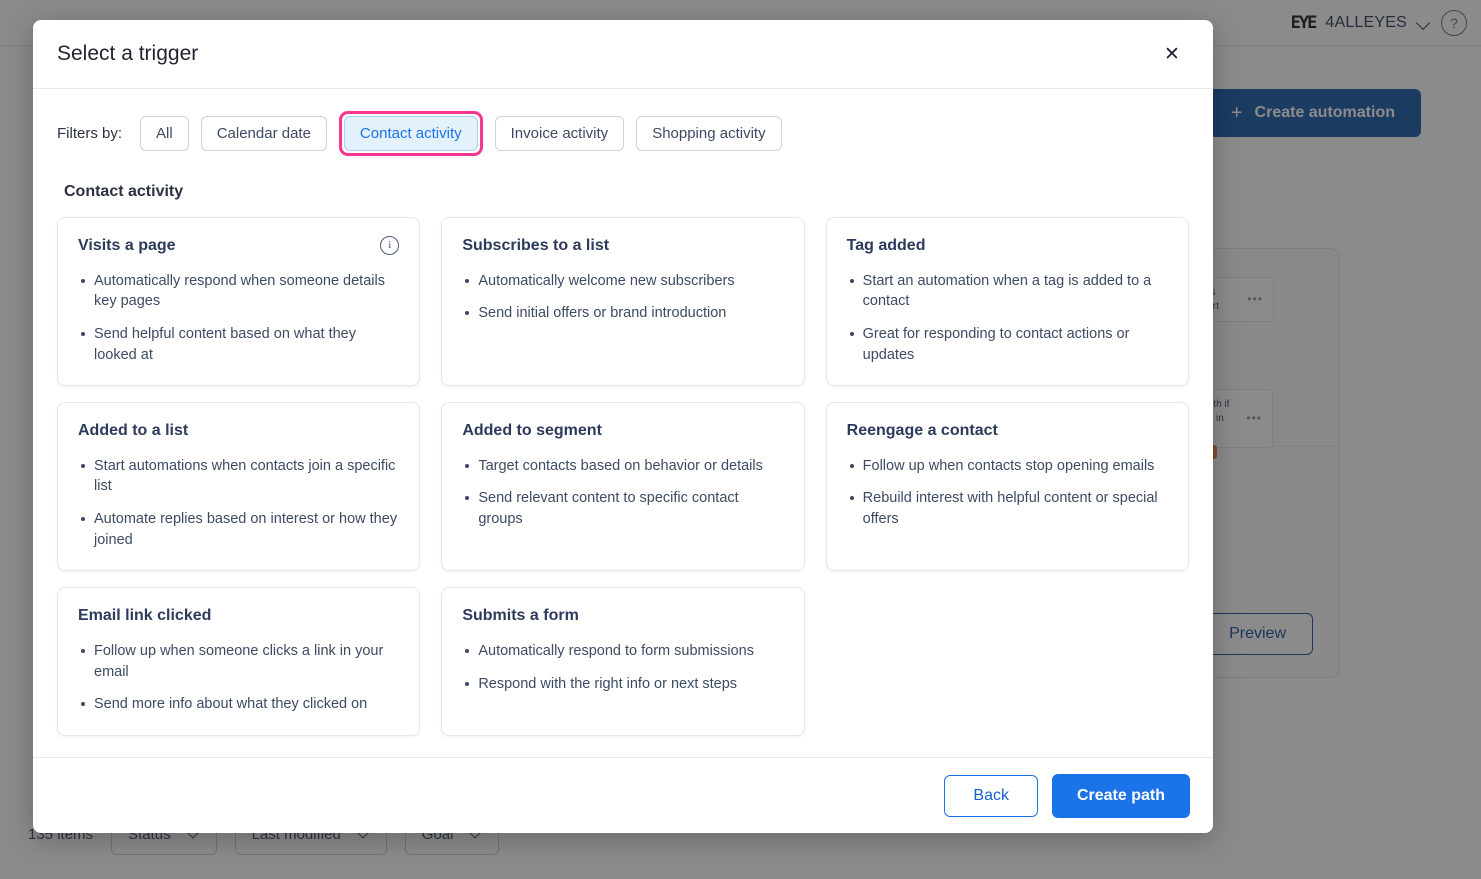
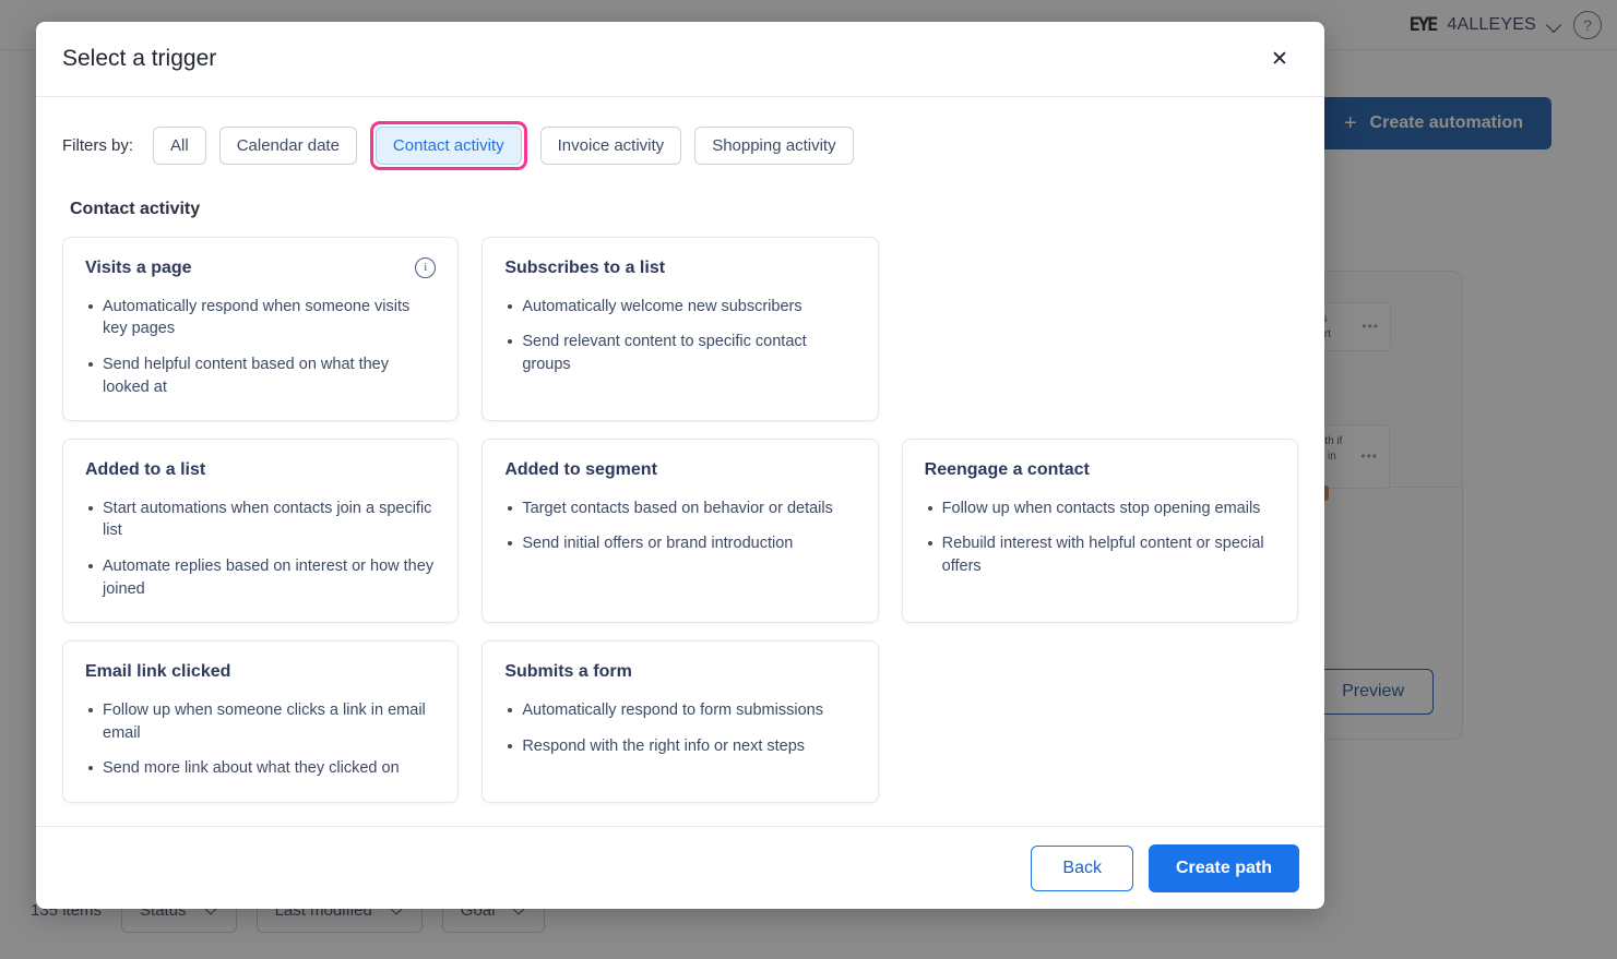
  EYE
  4ALLEYES
  ?
  +
  Create automation
  •••
  •••
  Preview
  135 items
  Status
  Last modified
  Goal
  Select a trigger
  ✕
  Filters by:
  All
  Calendar date
  Contact activity
  Invoice activity
  Shopping activity
  Contact activity
  Visits a page
  i
- Automatically respond when someone details key pages
+ Automatically respond when someone visits key pages
  Send helpful content based on what they looked at
  Subscribes to a list
  Automatically welcome new subscribers
- Send initial offers or brand introduction
+ Send relevant content to specific contact groups
- Tag added
- Start an automation when a tag is added to a contact
- Great for responding to contact actions or updates
  Added to a list
  Start automations when contacts join a specific list
  Automate replies based on interest or how they joined
  Added to segment
  Target contacts based on behavior or details
- Send relevant content to specific contact groups
+ Send initial offers or brand introduction
  Reengage a contact
  Follow up when contacts stop opening emails
  Rebuild interest with helpful content or special offers
  Email link clicked
- Follow up when someone clicks a link in your email
+ Follow up when someone clicks a link in email email
- Send more info about what they clicked on
+ Send more link about what they clicked on
  Submits a form
  Automatically respond to form submissions
  Respond with the right info or next steps
  Back
  Create path
